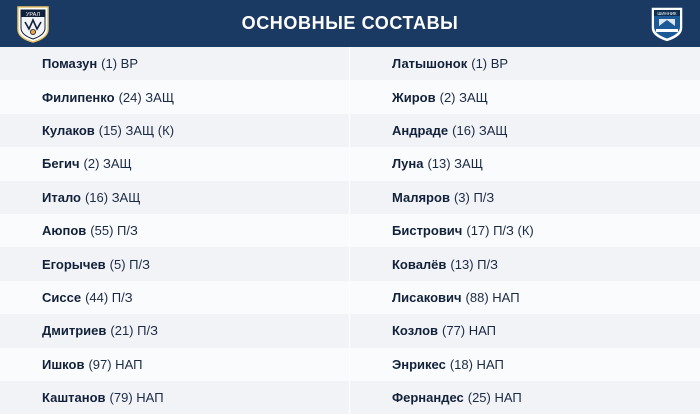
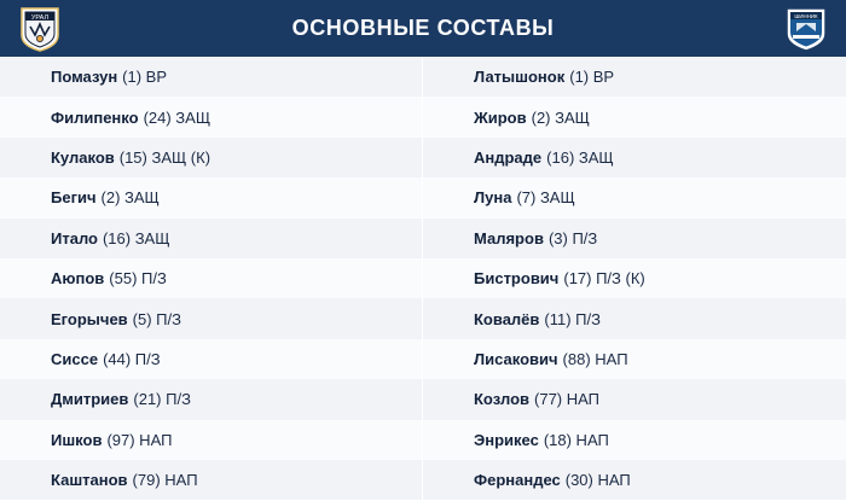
  ОСНОВНЫЕ СОСТАВЫ
  Помазун
  (1) ВР
  Филипенко
  (24) ЗАЩ
  Кулаков
  (15) ЗАЩ (К)
  Бегич
  (2) ЗАЩ
  Итало
  (16) ЗАЩ
  Аюпов
  (55) П/З
  Егорычев
  (5) П/З
  Сиссе
  (44) П/З
  Дмитриев
  (21) П/З
  Ишков
  (97) НАП
  Каштанов
  (79) НАП
  Латышонок
  (1) ВР
  Жиров
  (2) ЗАЩ
  Андраде
  (16) ЗАЩ
  Луна
- (13) ЗАЩ
+ (7) ЗАЩ
  Маляров
  (3) П/З
  Бистрович
  (17) П/З (К)
  Ковалёв
- (13) П/З
+ (11) П/З
  Лисакович
  (88) НАП
  Козлов
  (77) НАП
  Энрикес
  (18) НАП
  Фернандес
- (25) НАП
+ (30) НАП
